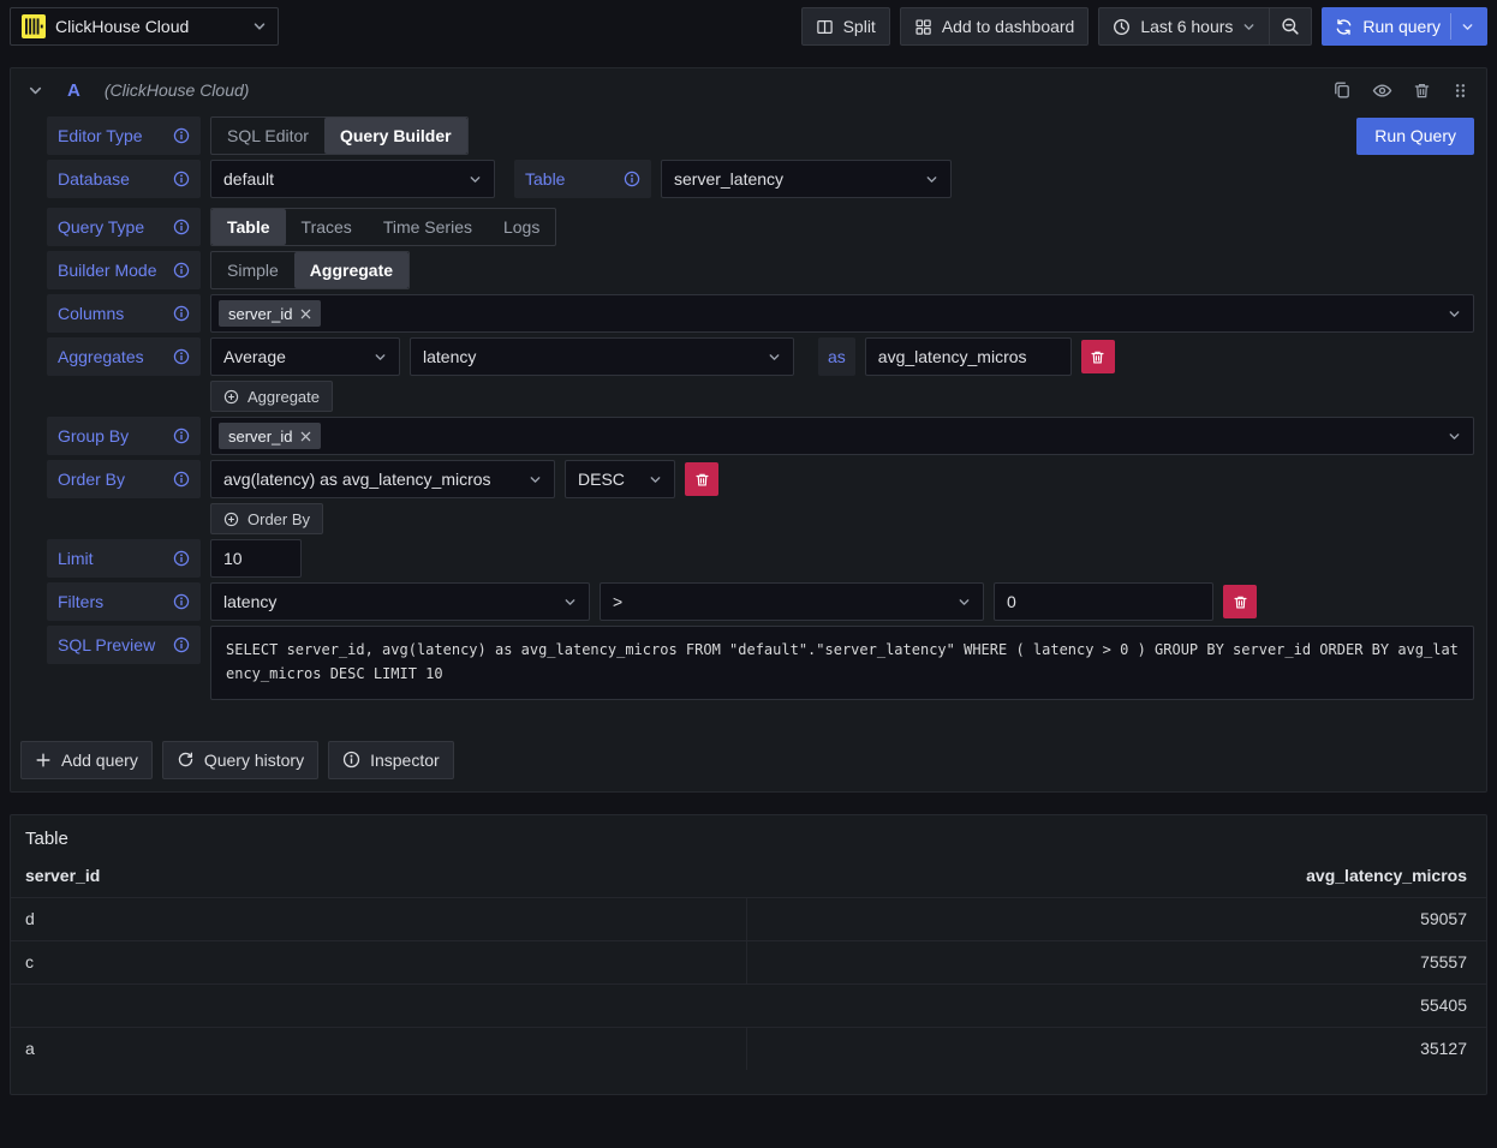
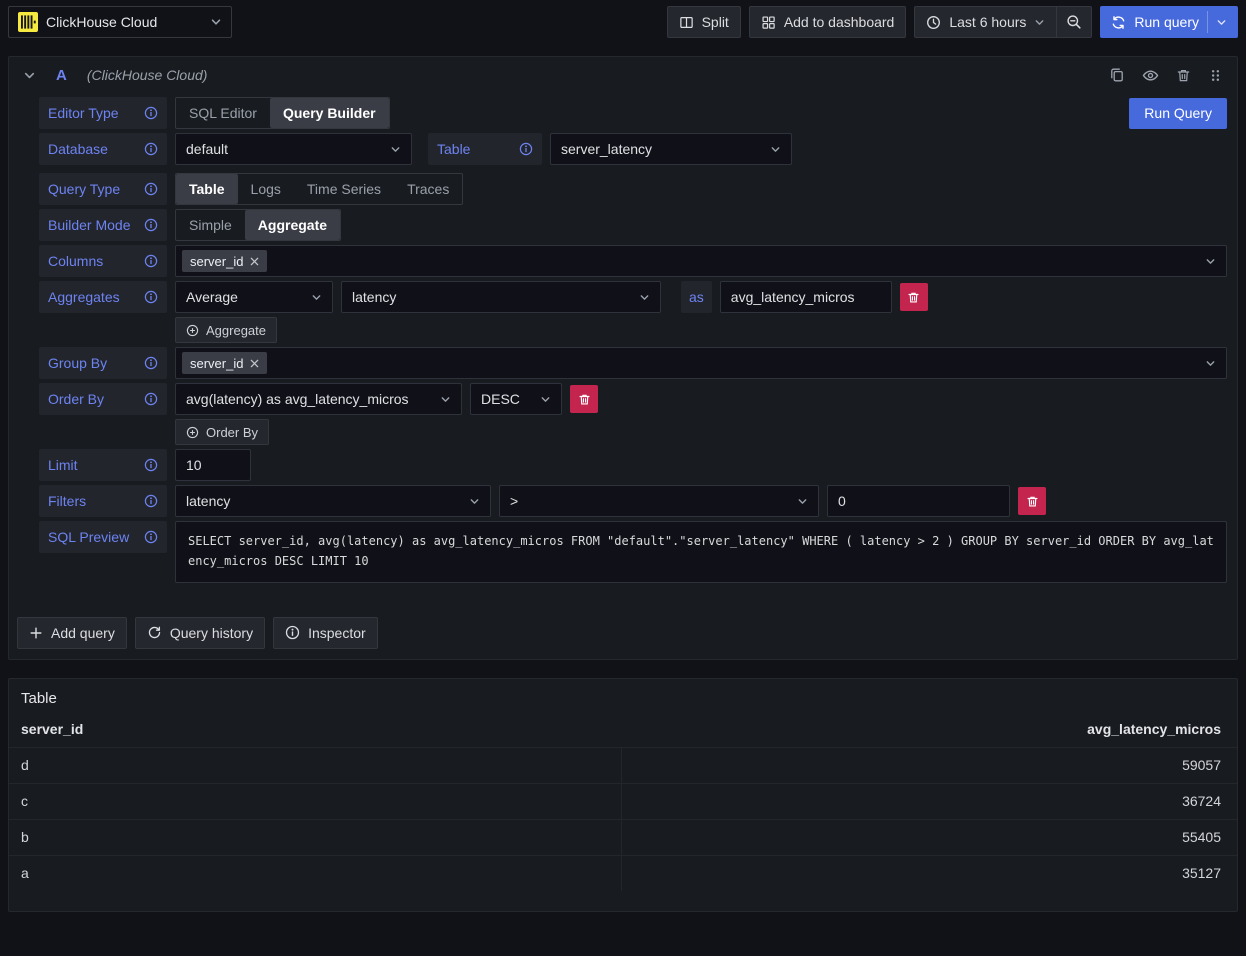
  ClickHouse Cloud
  Split
  Add to dashboard
  Last 6 hours
  Run query
  A
  (ClickHouse Cloud)
  Editor Type
  SQL Editor
  Query Builder
  Run Query
  Database
  default
  Table
  server_latency
  Query Type
  Table
- Traces
+ Logs
  Time Series
- Logs
+ Traces
  Builder Mode
  Simple
  Aggregate
  Columns
  server_id
  Aggregates
  Average
  latency
  as
  avg_latency_micros
  Aggregate
  Group By
  server_id
  Order By
  avg(latency) as avg_latency_micros
  DESC
  Order By
  Limit
  10
  Filters
  latency
  >
  0
  SQL Preview
- SELECT server_id, avg(latency) as avg_latency_micros FROM "default"."server_latency" WHERE ( latency > 0 ) GROUP BY server_id ORDER BY avg_latency_micros DESC LIMIT 10
+ SELECT server_id, avg(latency) as avg_latency_micros FROM "default"."server_latency" WHERE ( latency > 2 ) GROUP BY server_id ORDER BY avg_latency_micros DESC LIMIT 10
  Add query
  Query history
  Inspector
  Table
  server_id
  avg_latency_micros
  d
  59057
  c
- 75557
+ 36724
+ b
  55405
  a
  35127
